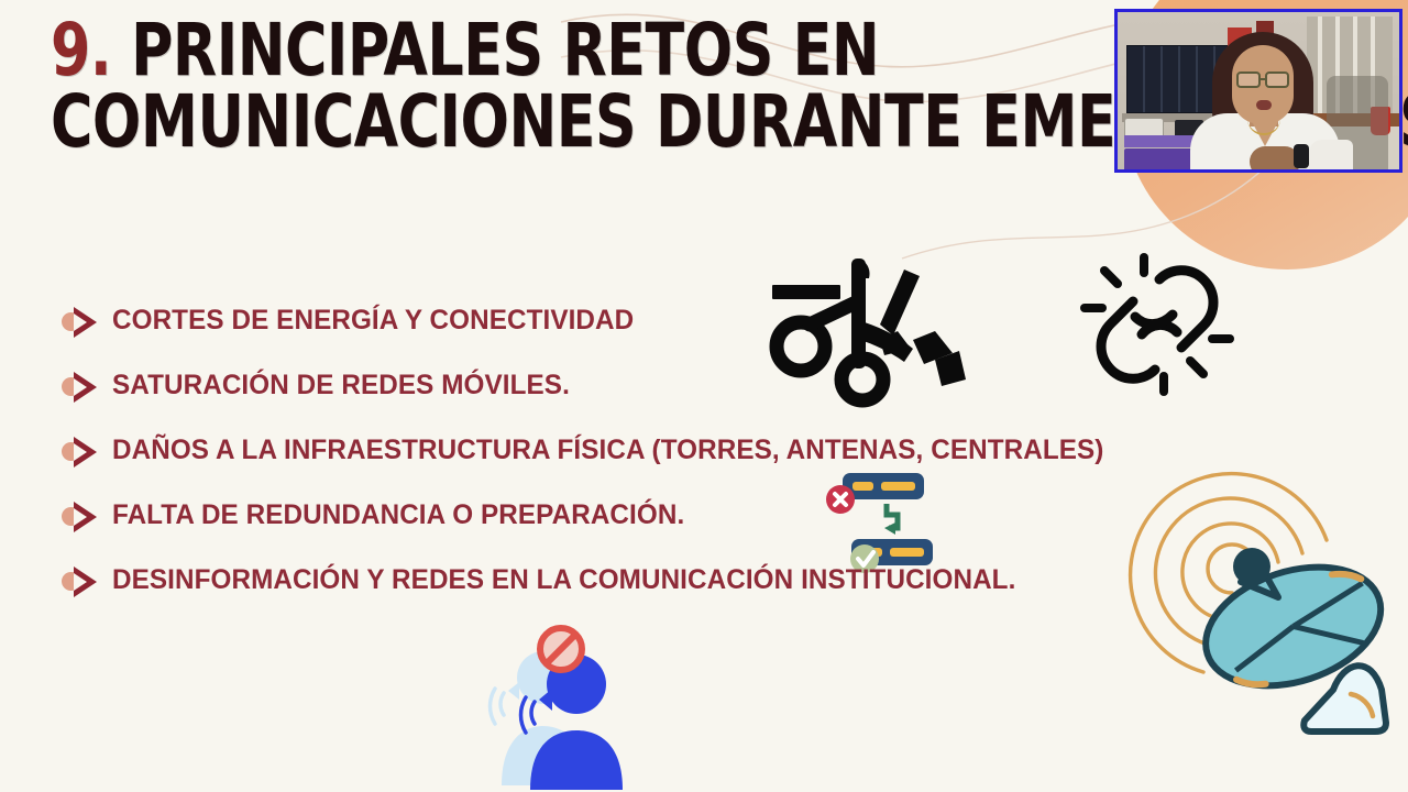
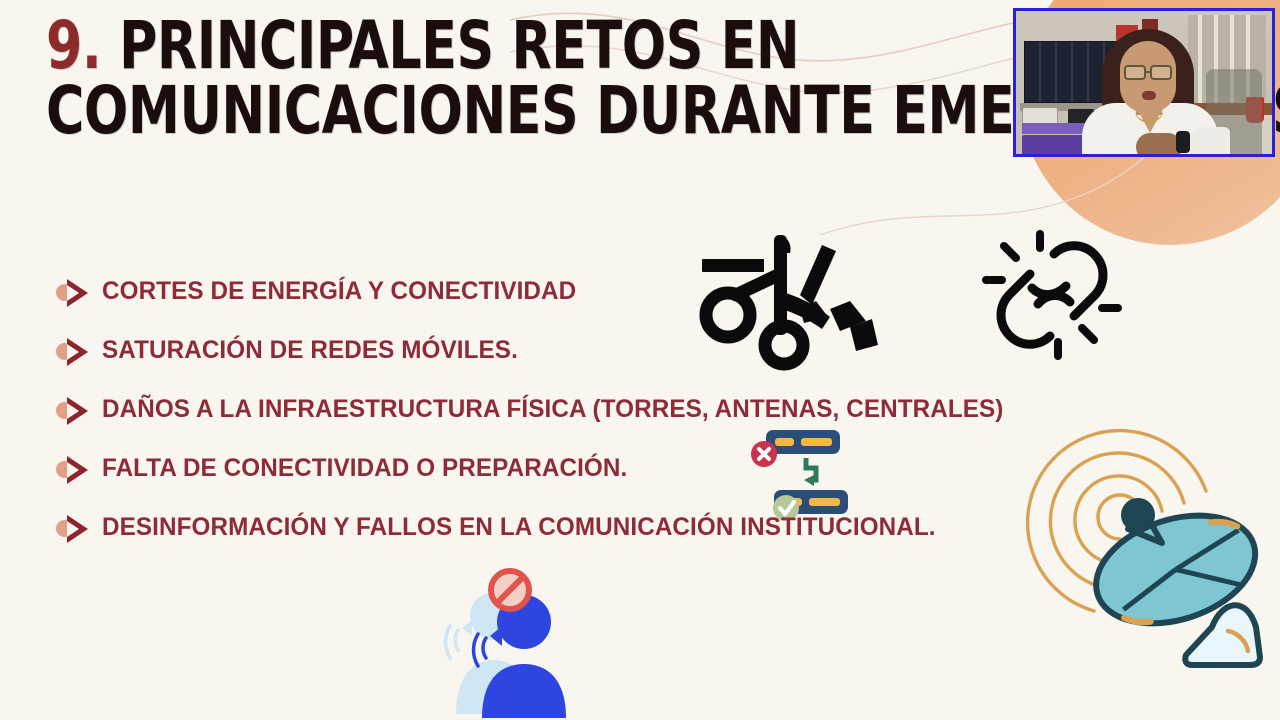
  9. PRINCIPALES RETOS EN
  COMUNICACIONES DURANTE EME
  CORTES DE ENERGÍA Y CONECTIVIDAD
  SATURACIÓN DE REDES MÓVILES.
  DAÑOS A LA INFRAESTRUCTURA FÍSICA (TORRES, ANTENAS, CENTRALES)
- FALTA DE REDUNDANCIA O PREPARACIÓN.
+ FALTA DE CONECTIVIDAD O PREPARACIÓN.
- DESINFORMACIÓN Y REDES EN LA COMUNICACIÓN INSTITUCIONAL.
+ DESINFORMACIÓN Y FALLOS EN LA COMUNICACIÓN INSTITUCIONAL.
